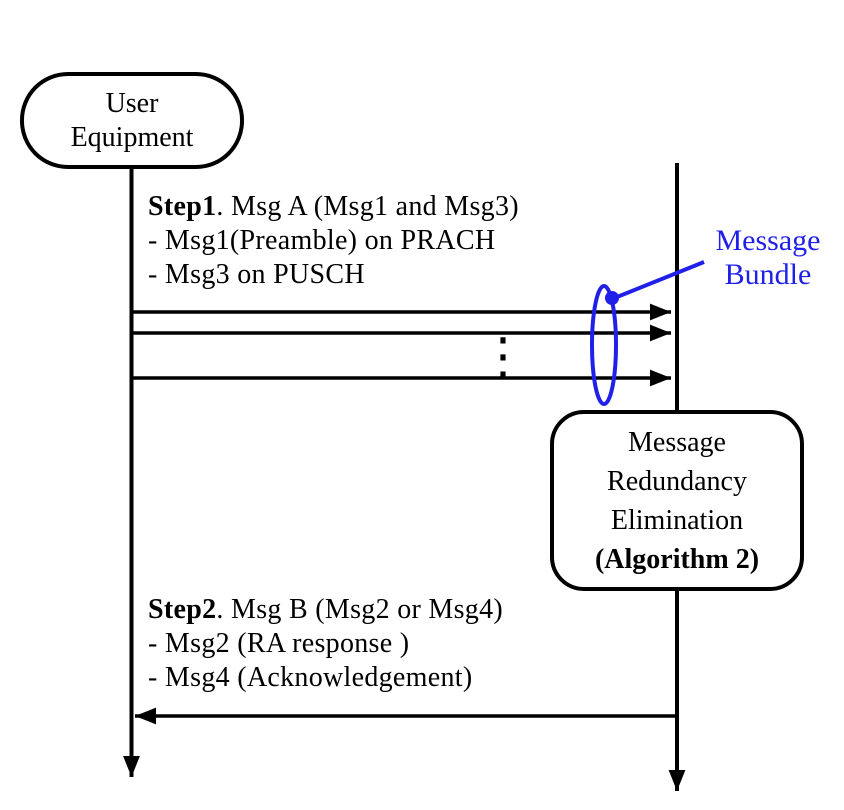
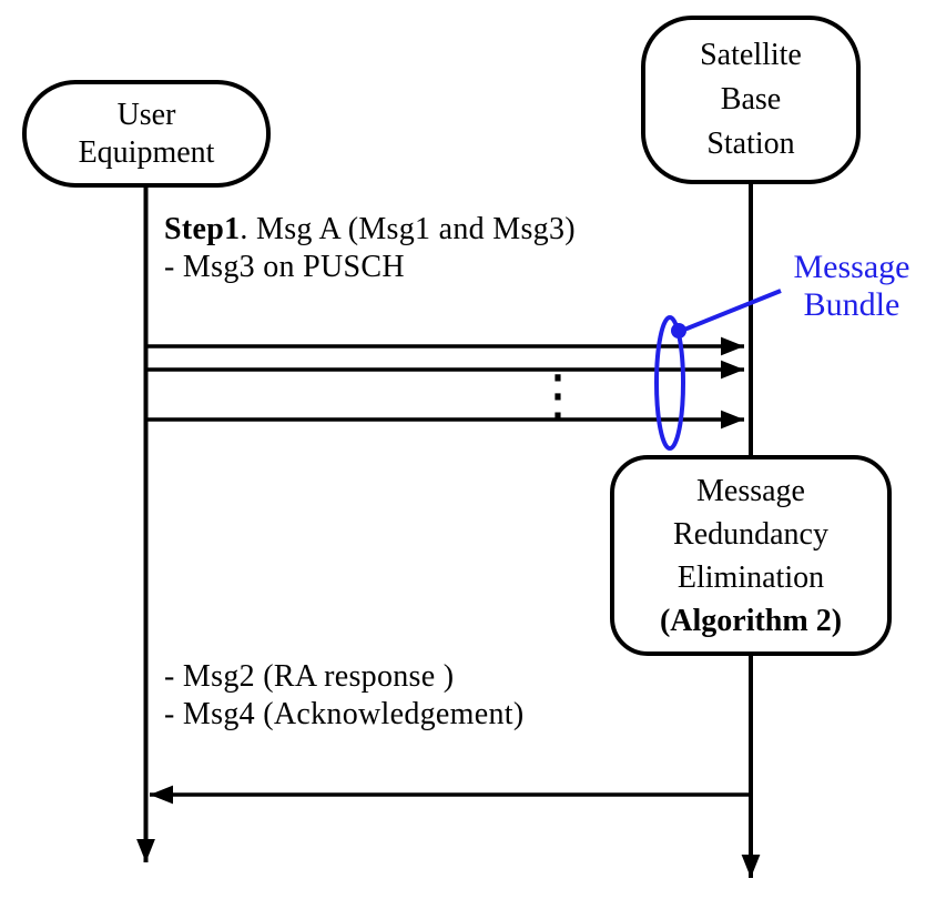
  User
  Equipment
+ Satellite
+ Base
+ Station
  Step1. Msg A (Msg1 and Msg3)
- - Msg1(Preamble) on PRACH
  - Msg3 on PUSCH
  ⋮
  Message
  Bundle
  Message
  Redundancy
  Elimination
  (Algorithm 2)
- Step2. Msg B (Msg2 or Msg4)
  - Msg2 (RA response )
  - Msg4 (Acknowledgement)
